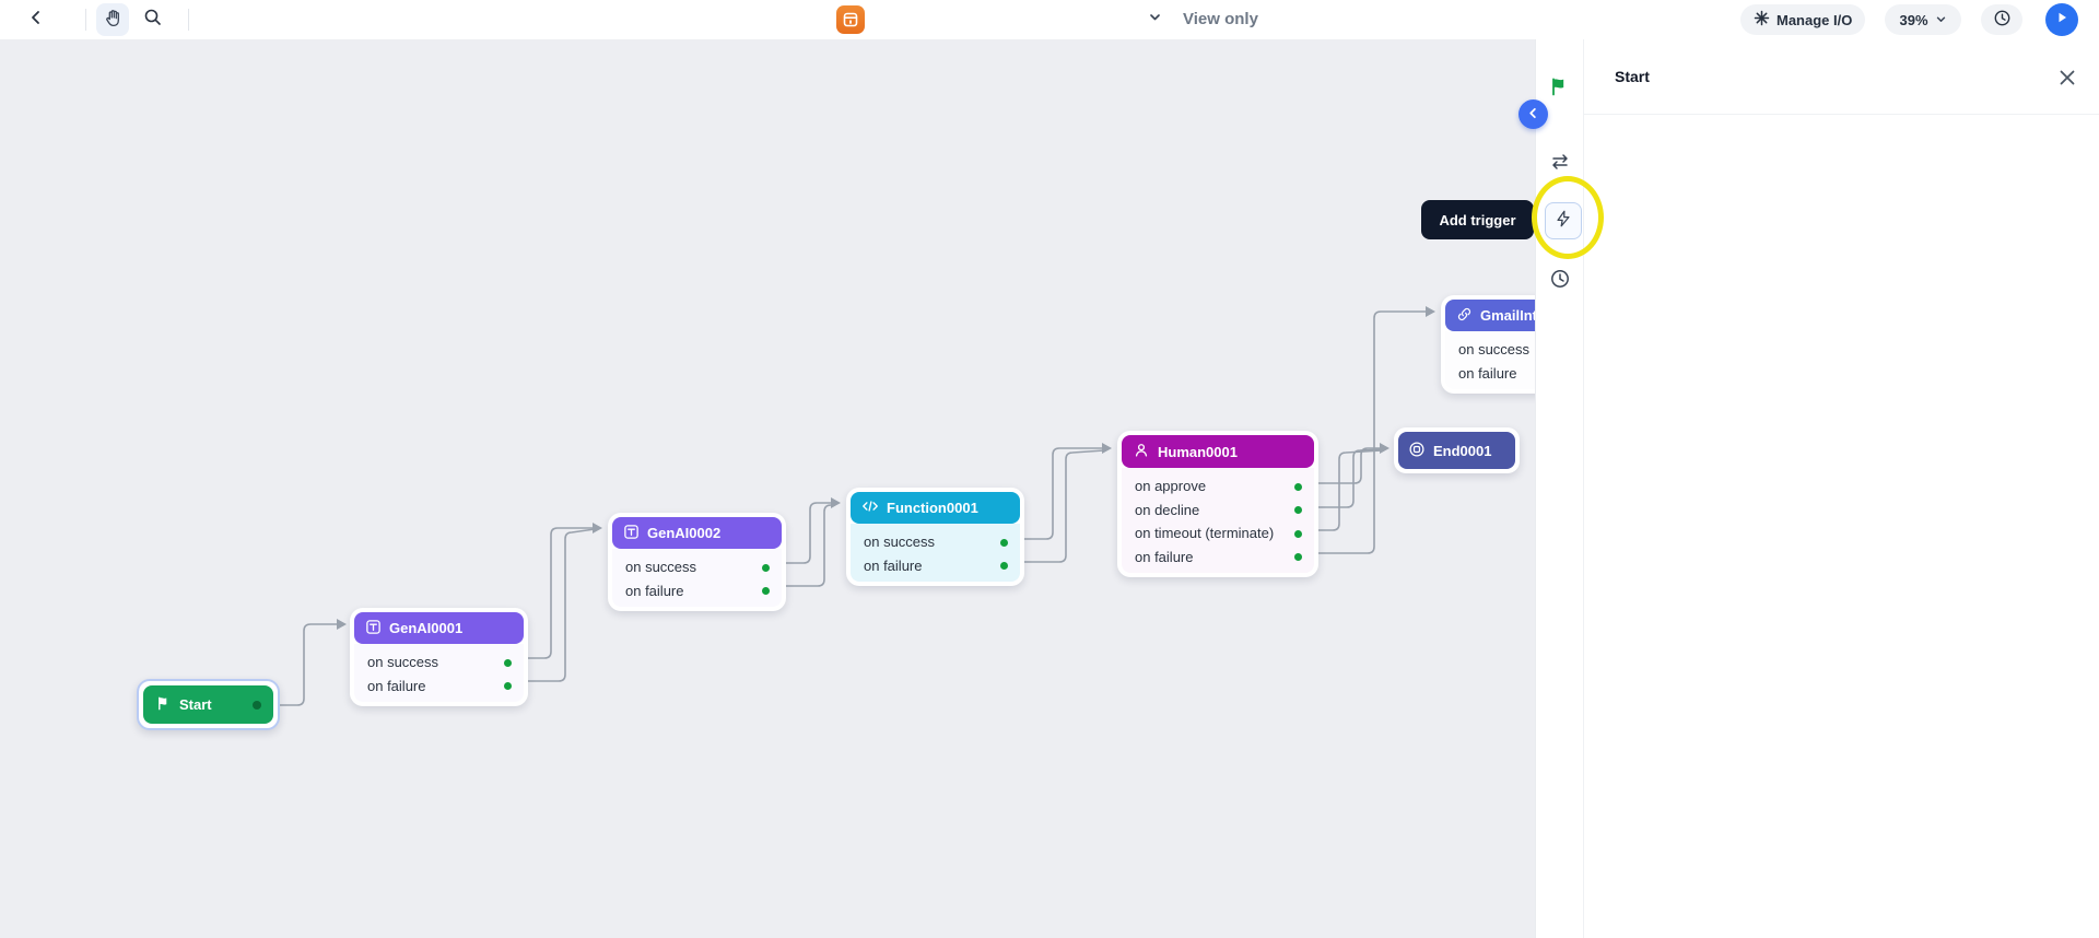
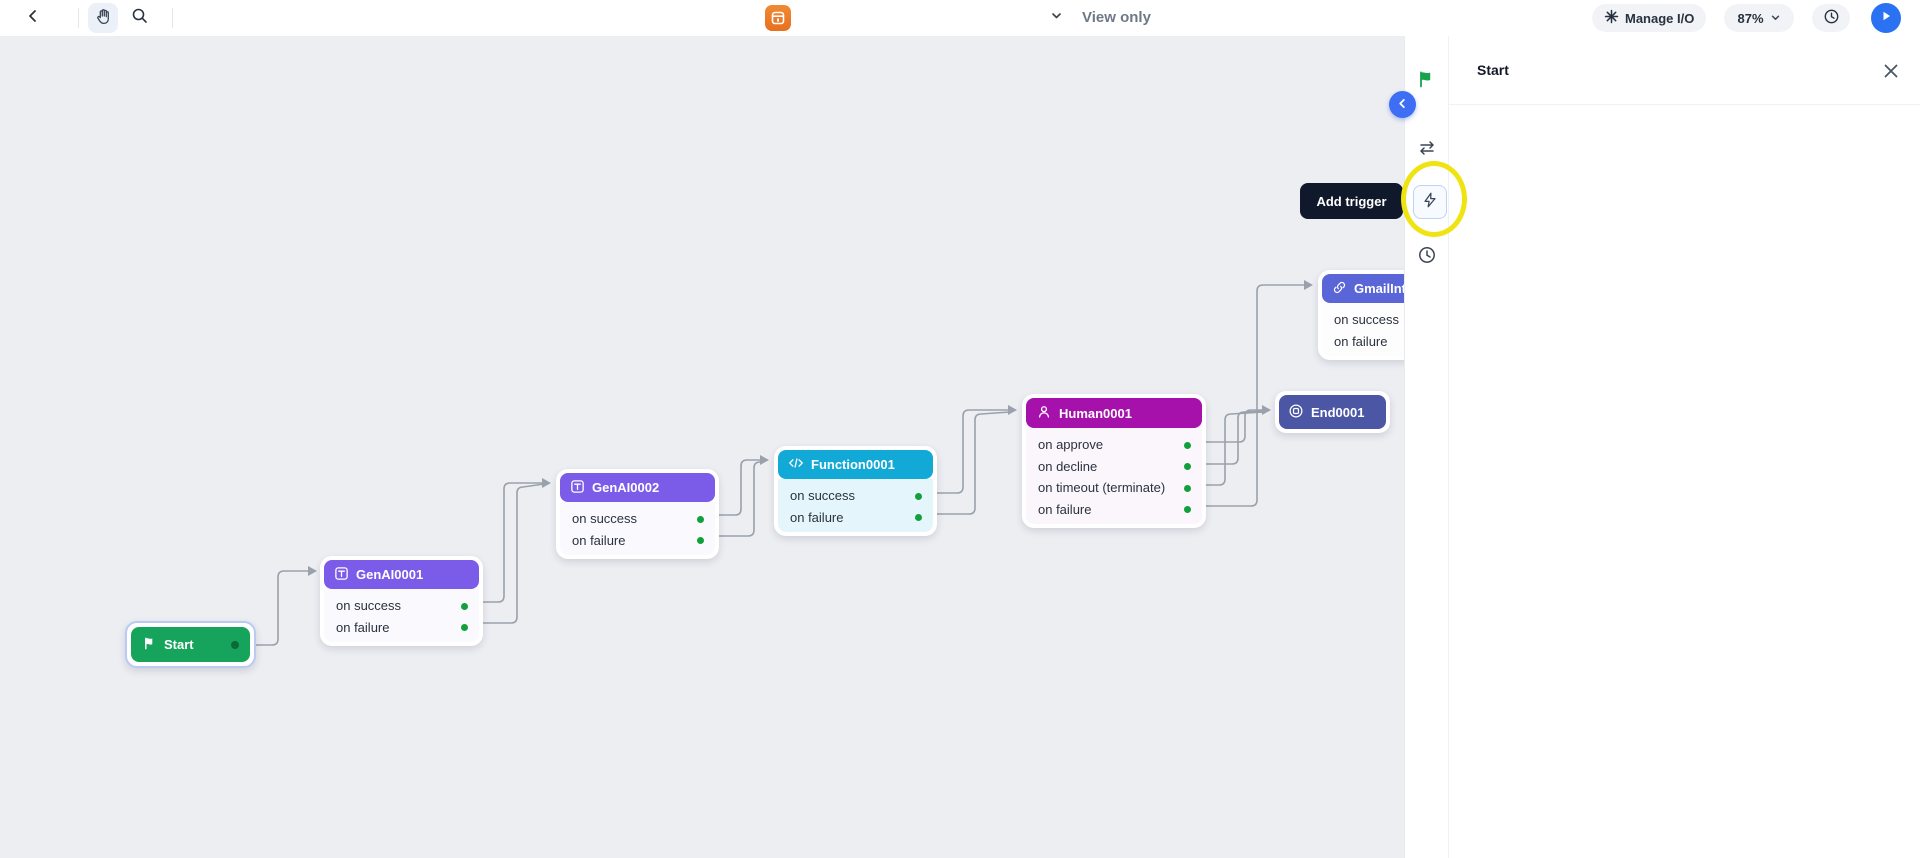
  View only
  Manage I/O
- 39%
+ 87%
  Start
  GenAI0001
  on success
  on failure
  GenAI0002
  on success
  on failure
  Function0001
  on success
  on failure
  Human0001
  on approve
  on decline
  on timeout (terminate)
  on failure
  GmailIn
  on success
  on failure
  End0001
  Add trigger
  Start
